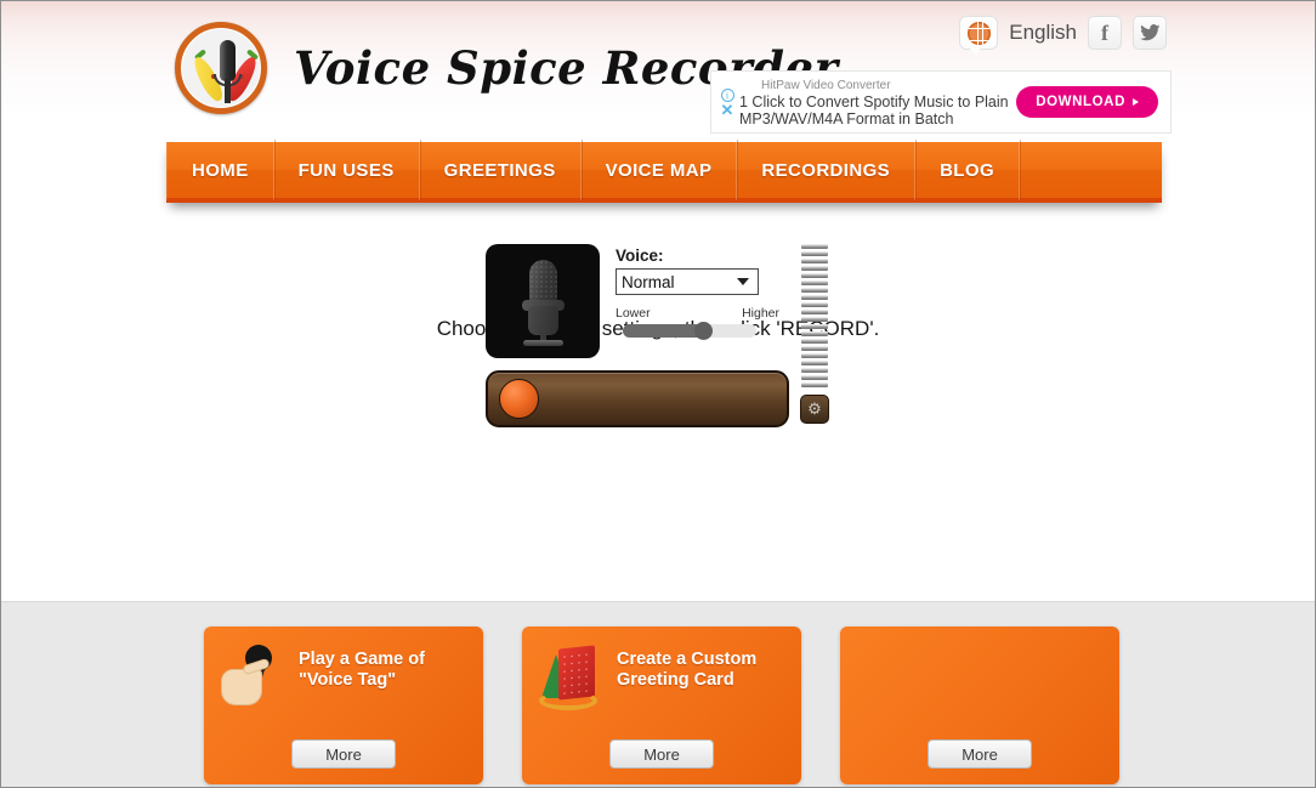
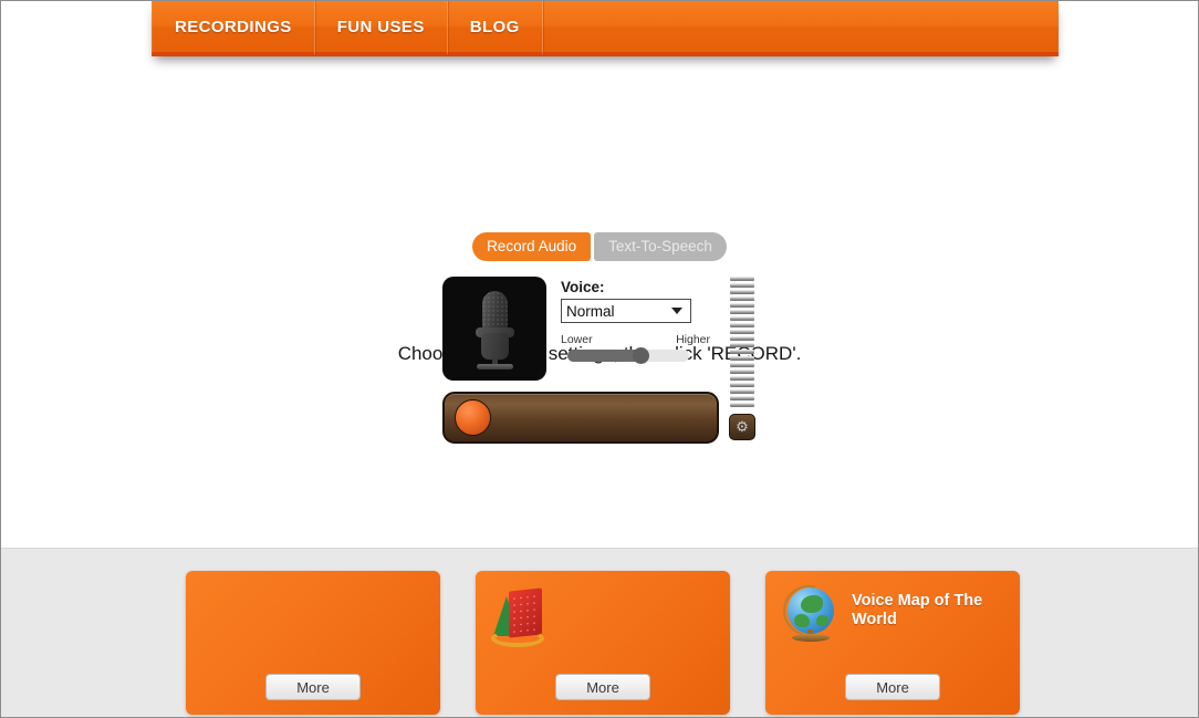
- Voice Spice Recorder
- English
- f
- i
- ✕
- HitPaw Video Converter
- 1 Click to Convert Spotify Music to Plain
- MP3/WAV/M4A Format in Batch
- DOWNLOAD
- HOME
- FUN USES
+ RECORDINGS
- GREETINGS
- VOICE MAP
- RECORDINGS
+ FUN USES
  BLOG
+ Record Audio
+ Text-To-Speech
  Voice:
  Normal
  Lower
  Higher
  ⚙
- Play a Game of "Voice Tag"
  More
- Create a Custom Greeting Card
  More
+ Voice Map of The World
  More
